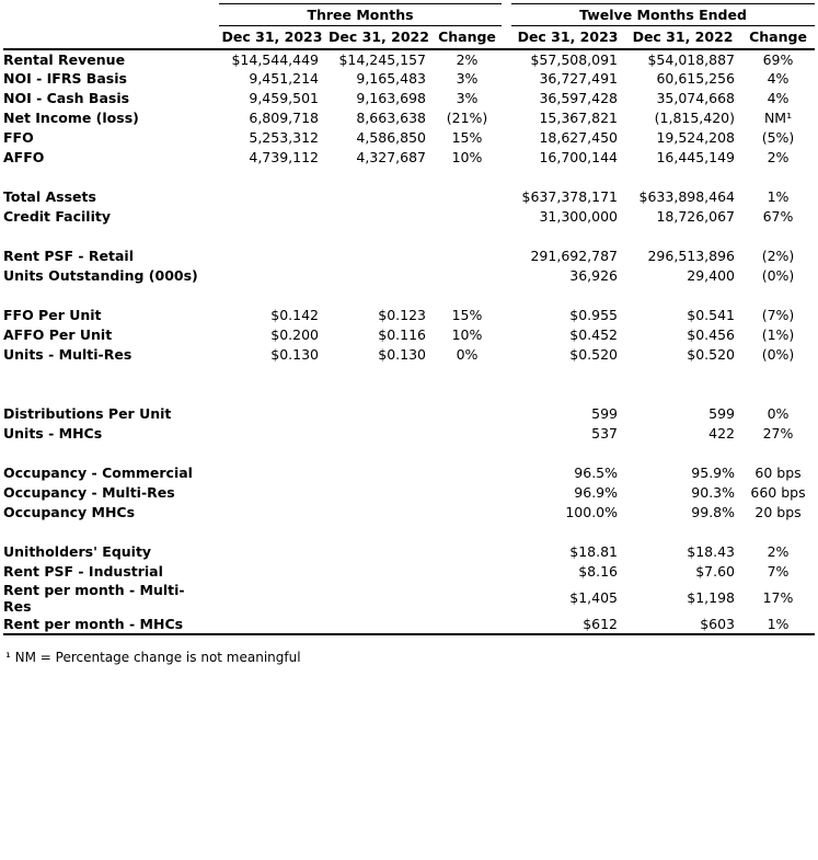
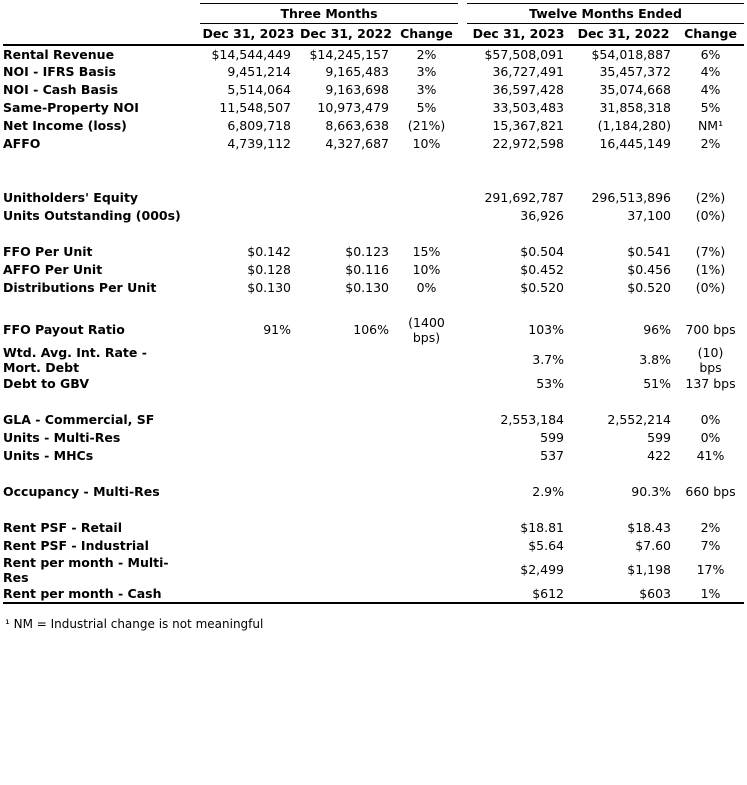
  	Three Months		Twelve Months Ended
  	Dec 31, 2023	Dec 31, 2022	Change		Dec 31, 2023	Dec 31, 2022	Change
- Rental Revenue	$14,544,449	$14,245,157	2%		$57,508,091	$54,018,887	69%
+ Rental Revenue	$14,544,449	$14,245,157	2%		$57,508,091	$54,018,887	6%
- NOI - IFRS Basis	9,451,214	9,165,483	3%		36,727,491	60,615,256	4%
+ NOI - IFRS Basis	9,451,214	9,165,483	3%		36,727,491	35,457,372	4%
- NOI - Cash Basis	9,459,501	9,163,698	3%		36,597,428	35,074,668	4%
+ NOI - Cash Basis	5,514,064	9,163,698	3%		36,597,428	35,074,668	4%
+ Same-Property NOI	11,548,507	10,973,479	5%		33,503,483	31,858,318	5%
- Net Income (loss)	6,809,718	8,663,638	(21%)		15,367,821	(1,815,420)	NM¹
+ Net Income (loss)	6,809,718	8,663,638	(21%)		15,367,821	(1,184,280)	NM¹
- FFO	5,253,312	4,586,850	15%		18,627,450	19,524,208	(5%)
- AFFO	4,739,112	4,327,687	10%		16,700,144	16,445,149	2%
+ AFFO	4,739,112	4,327,687	10%		22,972,598	16,445,149	2%
- Total Assets					$637,378,171	$633,898,464	1%
- Credit Facility					31,300,000	18,726,067	67%
- Rent PSF - Retail					291,692,787	296,513,896	(2%)
+ Unitholders' Equity					291,692,787	296,513,896	(2%)
- Units Outstanding (000s)					36,926	29,400	(0%)
+ Units Outstanding (000s)					36,926	37,100	(0%)
- FFO Per Unit	$0.142	$0.123	15%		$0.955	$0.541	(7%)
+ FFO Per Unit	$0.142	$0.123	15%		$0.504	$0.541	(7%)
- AFFO Per Unit	$0.200	$0.116	10%		$0.452	$0.456	(1%)
+ AFFO Per Unit	$0.128	$0.116	10%		$0.452	$0.456	(1%)
- Units - Multi-Res	$0.130	$0.130	0%		$0.520	$0.520	(0%)
+ Distributions Per Unit	$0.130	$0.130	0%		$0.520	$0.520	(0%)
+ FFO Payout Ratio	91%	106%	(1400 bps)		103%	96%	700 bps
+ Wtd. Avg. Int. Rate - Mort. Debt					3.7%	3.8%	(10) bps
+ Debt to GBV					53%	51%	137 bps
+ GLA - Commercial, SF					2,553,184	2,552,214	0%
- Distributions Per Unit					599	599	0%
+ Units - Multi-Res					599	599	0%
- Units - MHCs					537	422	27%
+ Units - MHCs					537	422	41%
- Occupancy - Commercial					96.5%	95.9%	60 bps
- Occupancy - Multi-Res					96.9%	90.3%	660 bps
+ Occupancy - Multi-Res					2.9%	90.3%	660 bps
- Occupancy MHCs					100.0%	99.8%	20 bps
- Unitholders' Equity					$18.81	$18.43	2%
+ Rent PSF - Retail					$18.81	$18.43	2%
- Rent PSF - Industrial					$8.16	$7.60	7%
+ Rent PSF - Industrial					$5.64	$7.60	7%
- Rent per month - Multi- Res					$1,405	$1,198	17%
+ Rent per month - Multi- Res					$2,499	$1,198	17%
- Rent per month - MHCs					$612	$603	1%
+ Rent per month - Cash					$612	$603	1%
- ¹ NM = Percentage change is not meaningful
+ ¹ NM = Industrial change is not meaningful
